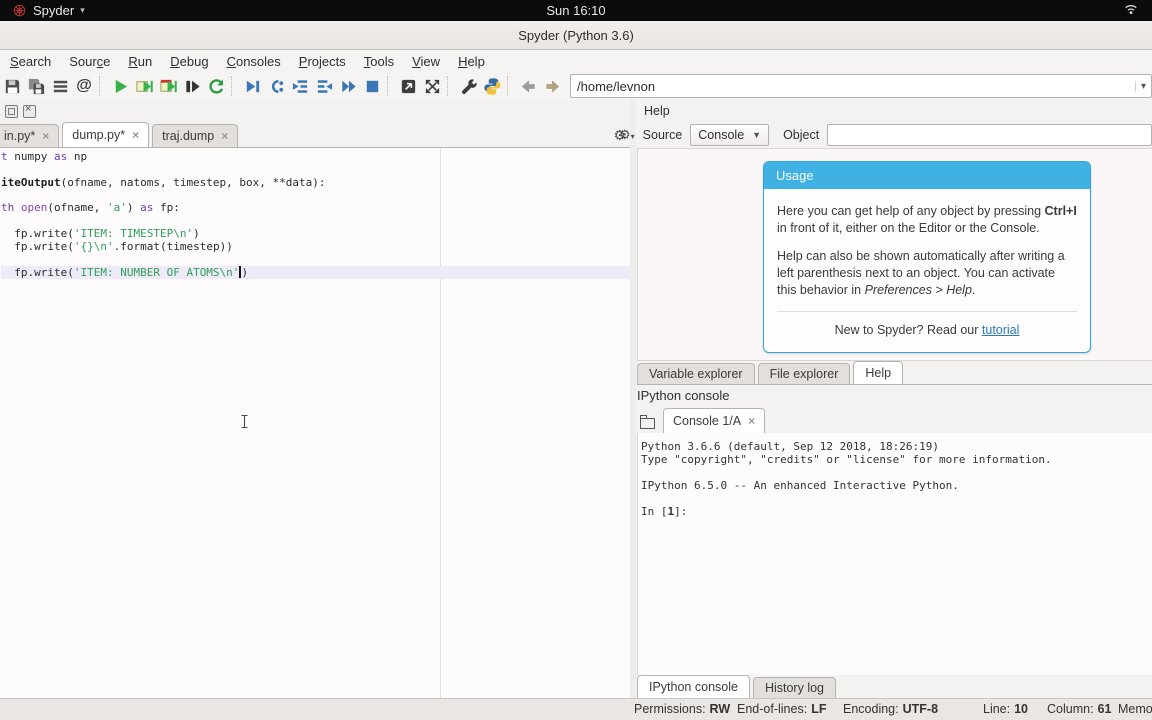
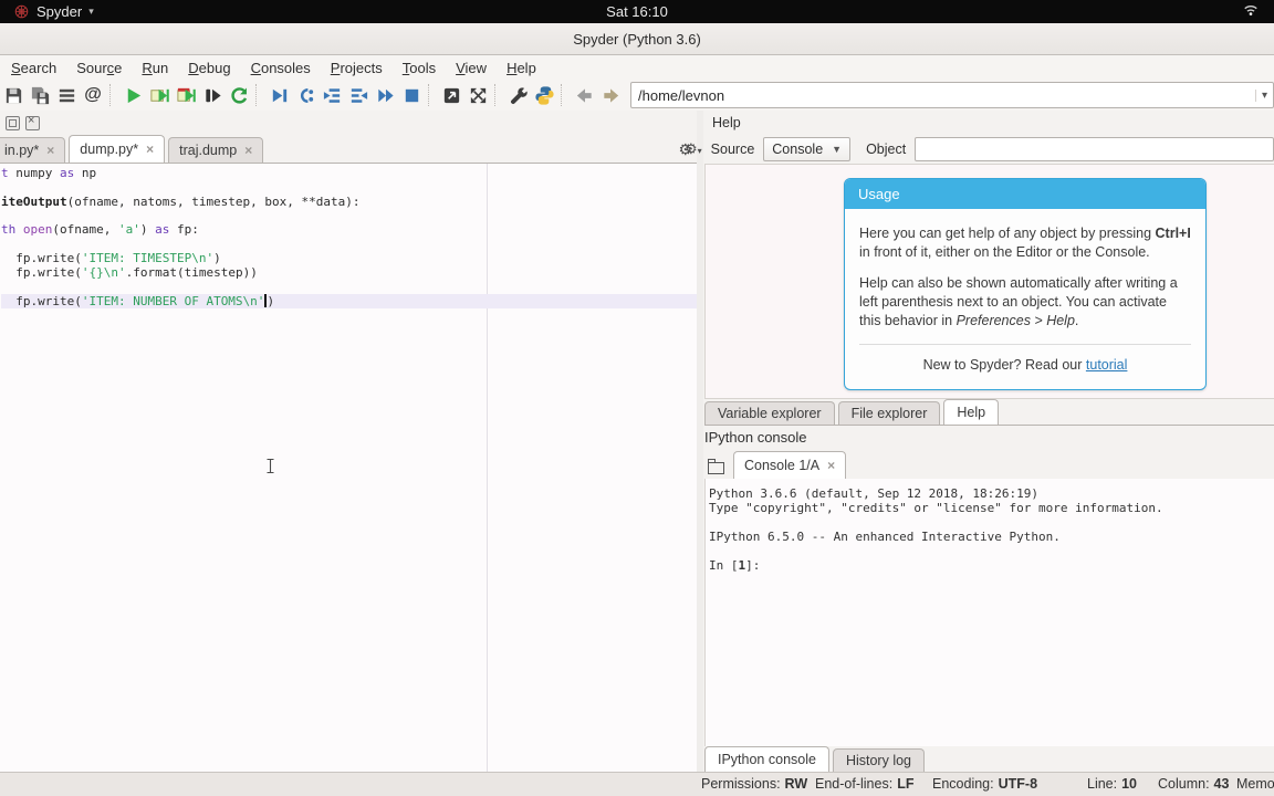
  Spyder
  ▾
- Sun 16:10
+ Sat 16:10
  Spyder (Python 3.6)
  Search
  Source
  Run
  Debug
  Consoles
  Projects
  Tools
  View
  Help
  @
  /home/levnon
  ▾
  in.py*
  ×
  dump.py*
  ×
  traj.dump
  ×
  ⚙
  t numpy as np
  iteOutput(ofname, natoms, timestep, box, **data):
  th open(ofname, 'a') as fp:
  fp.write('ITEM: TIMESTEP\n')
  fp.write('{}\n'.format(timestep))
  fp.write('ITEM: NUMBER OF ATOMS\n' )
  Help
  ⚙▾
  Source
  Console
  ▼
  Object
  Usage
  Here you can get help of any object by pressing Ctrl+I in front of it, either on the Editor or the Console.
  Help can also be shown automatically after writing a left parenthesis next to an object. You can activate this behavior in Preferences > Help.
  New to Spyder? Read our tutorial
  Variable explorer
  File explorer
  Help
  IPython console
  Console 1/A
  ×
  Python 3.6.6 (default, Sep 12 2018, 18:26:19)
  Type "copyright", "credits" or "license" for more information.
  IPython 6.5.0 -- An enhanced Interactive Python.
  In [1]:
  IPython console
  History log
  Permissions: RW
  End-of-lines: LF
  Encoding: UTF-8
  Line: 10
- Column: 61
+ Column: 43
